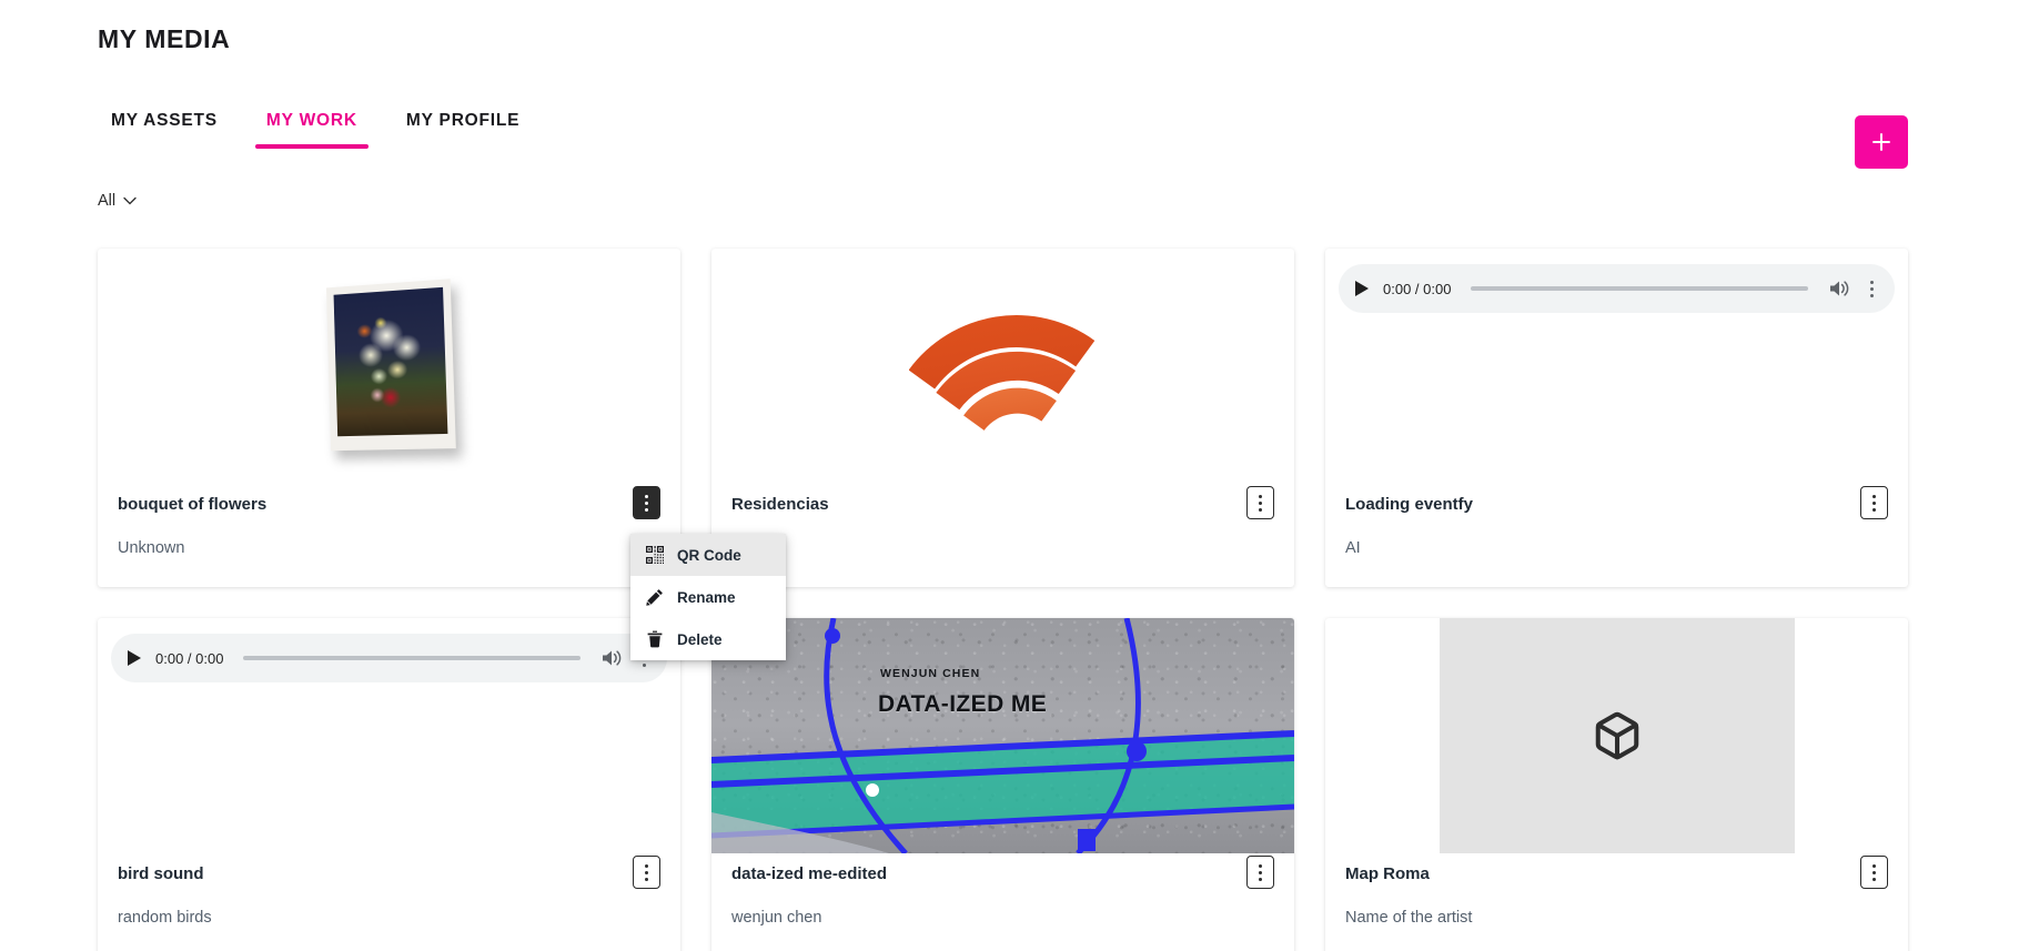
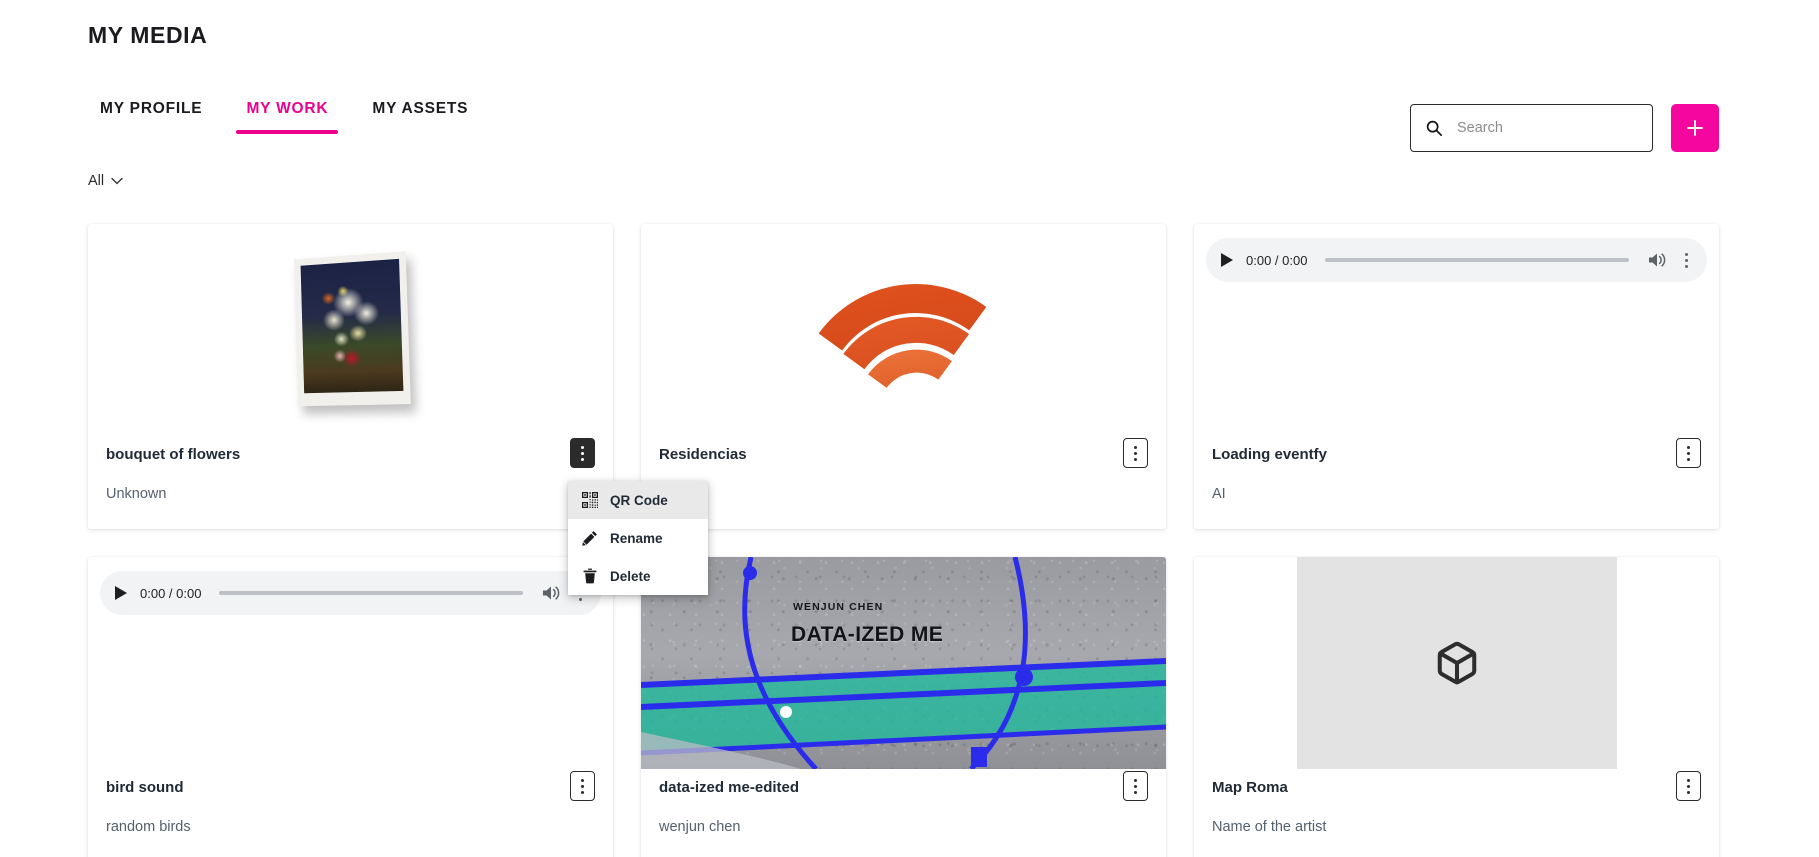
  MY MEDIA
- MY ASSETS
+ MY PROFILE
  MY WORK
- MY PROFILE
+ MY ASSETS
+ Search
  All
  bouquet of flowers
  Unknown
  Residencias
  0:00 / 0:00
  Loading eventfy
  AI
  0:00 / 0:00
  bird sound
  random birds
  WENJUN CHEN
  DATA-IZED ME
  data-ized me-edited
  wenjun chen
  Map Roma
  Name of the artist
  QR Code
  Rename
  Delete
